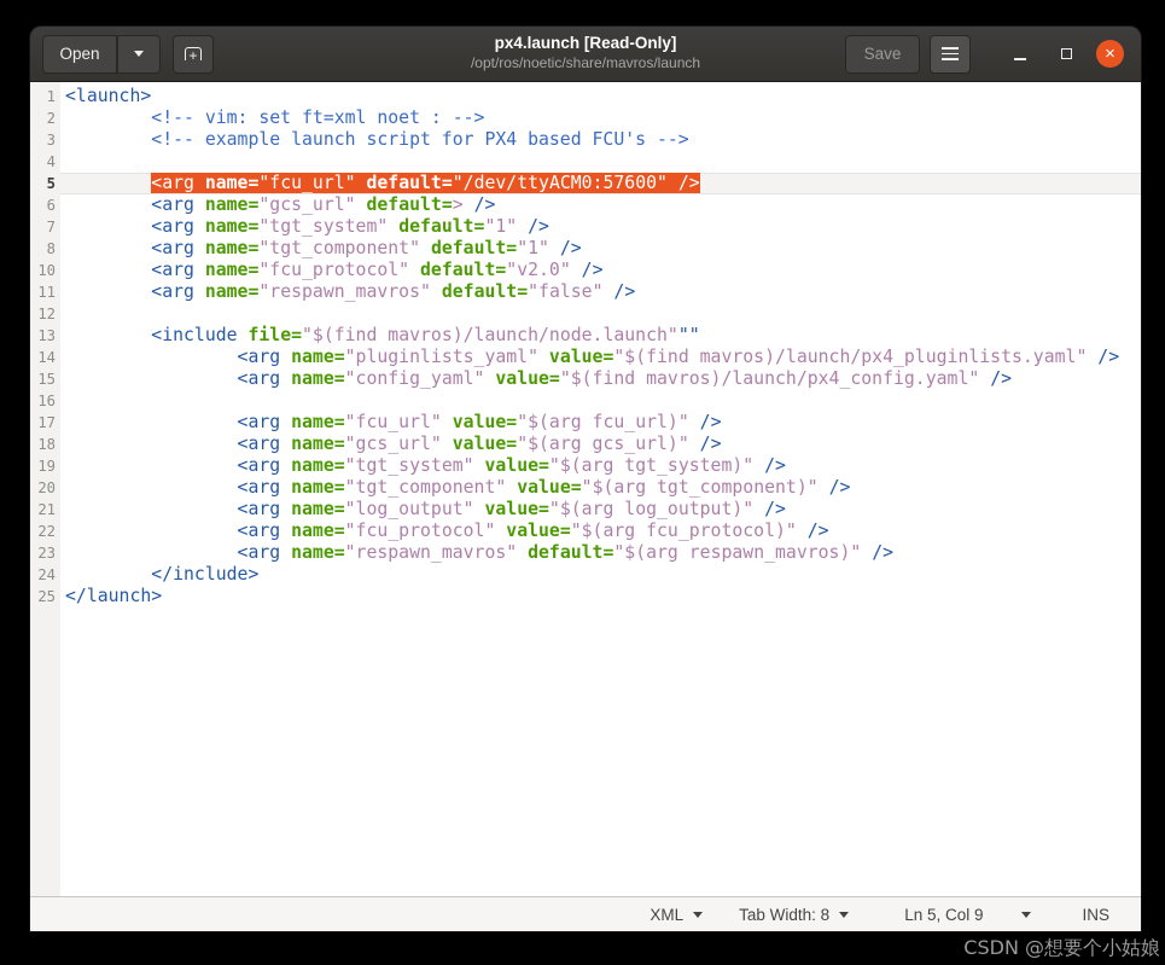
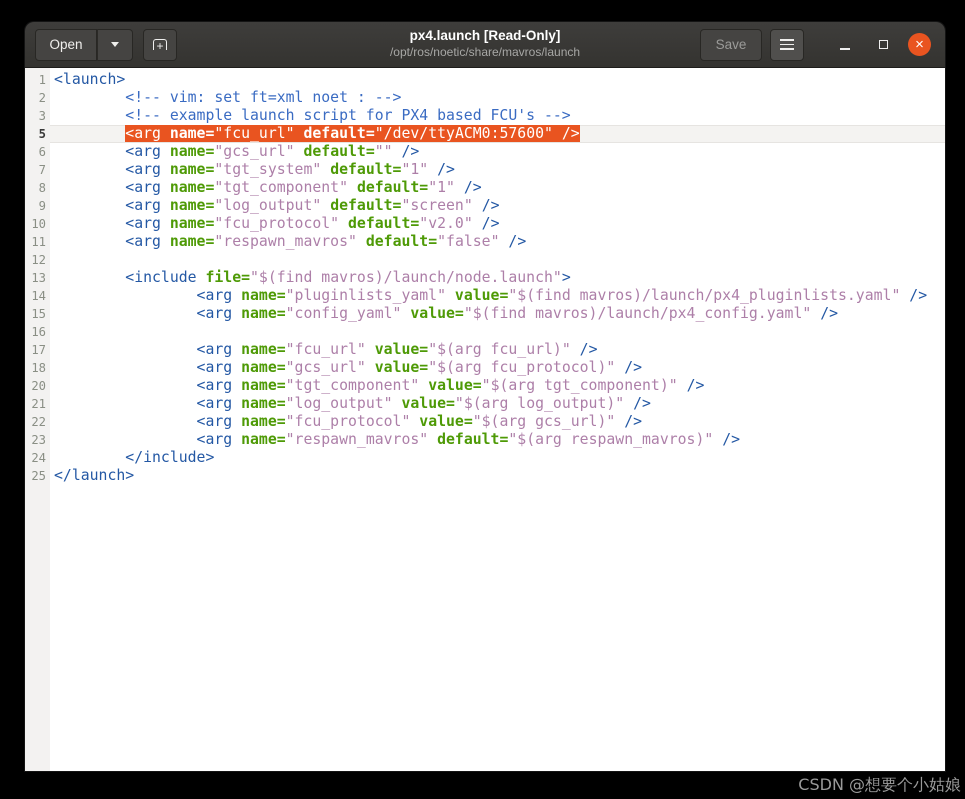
  Open
  +
  px4.launch [Read-Only]
  /opt/ros/noetic/share/mavros/launch
  Save
  ×
  1
  <launch>
  2
  <!-- vim: set ft=xml noet : -->
  3
  <!-- example launch script for PX4 based FCU's -->
- 4
  5
  <arg name="fcu_url" default="/dev/ttyACM0:57600" />
  6
- <arg name="gcs_url" default=> />
+ <arg name="gcs_url" default="" />
  7
  <arg name="tgt_system" default="1" />
  8
  <arg name="tgt_component" default="1" />
+ 9
+ <arg name="log_output" default="screen" />
  10
  <arg name="fcu_protocol" default="v2.0" />
  11
  <arg name="respawn_mavros" default="false" />
  12
  13
- <include file="$(find mavros)/launch/node.launch"""
+ <include file="$(find mavros)/launch/node.launch">
  14
  <arg name="pluginlists_yaml" value="$(find mavros)/launch/px4_pluginlists.yaml" />
  15
  <arg name="config_yaml" value="$(find mavros)/launch/px4_config.yaml" />
  16
  17
  <arg name="fcu_url" value="$(arg fcu_url)" />
  18
- <arg name="gcs_url" value="$(arg gcs_url)" />
+ <arg name="gcs_url" value="$(arg fcu_protocol)" />
- 19
- <arg name="tgt_system" value="$(arg tgt_system)" />
  20
  <arg name="tgt_component" value="$(arg tgt_component)" />
  21
  <arg name="log_output" value="$(arg log_output)" />
  22
- <arg name="fcu_protocol" value="$(arg fcu_protocol)" />
+ <arg name="fcu_protocol" value="$(arg gcs_url)" />
  23
  <arg name="respawn_mavros" default="$(arg respawn_mavros)" />
  24
  </include>
  25
  </launch>
- XML
- Tab Width: 8
- Ln 5, Col 9
- INS
  CSDN @想要个小姑娘
